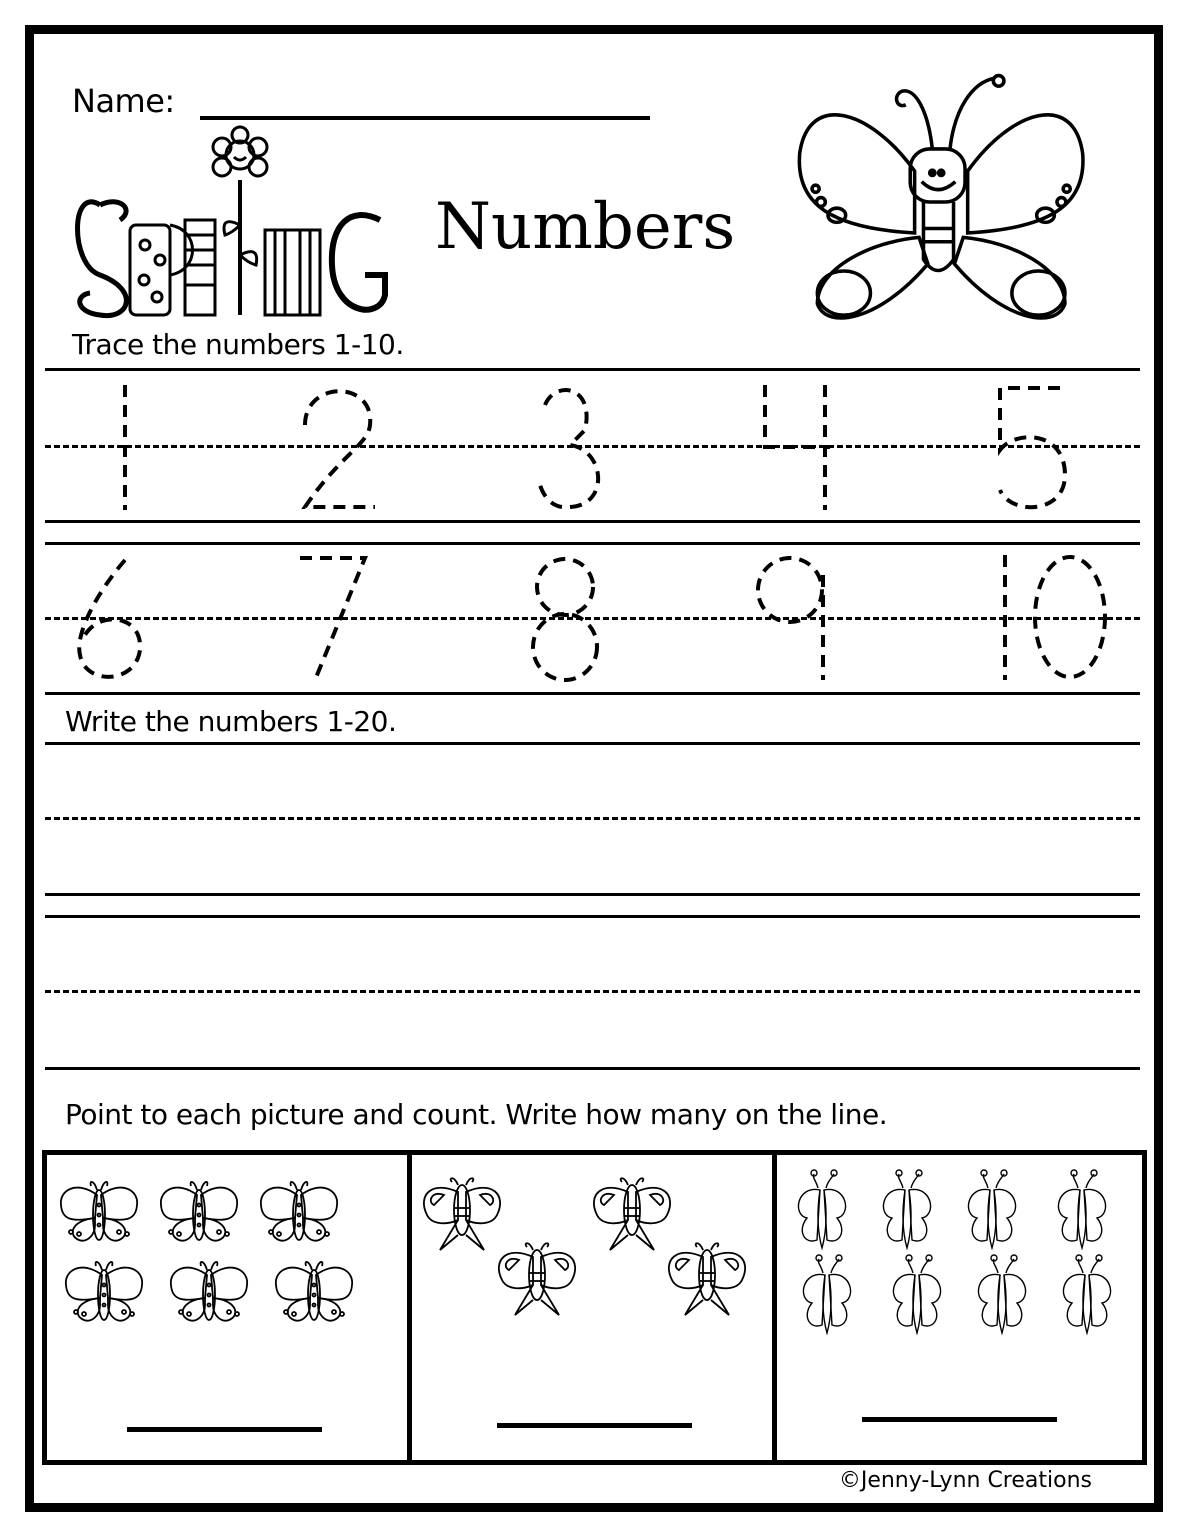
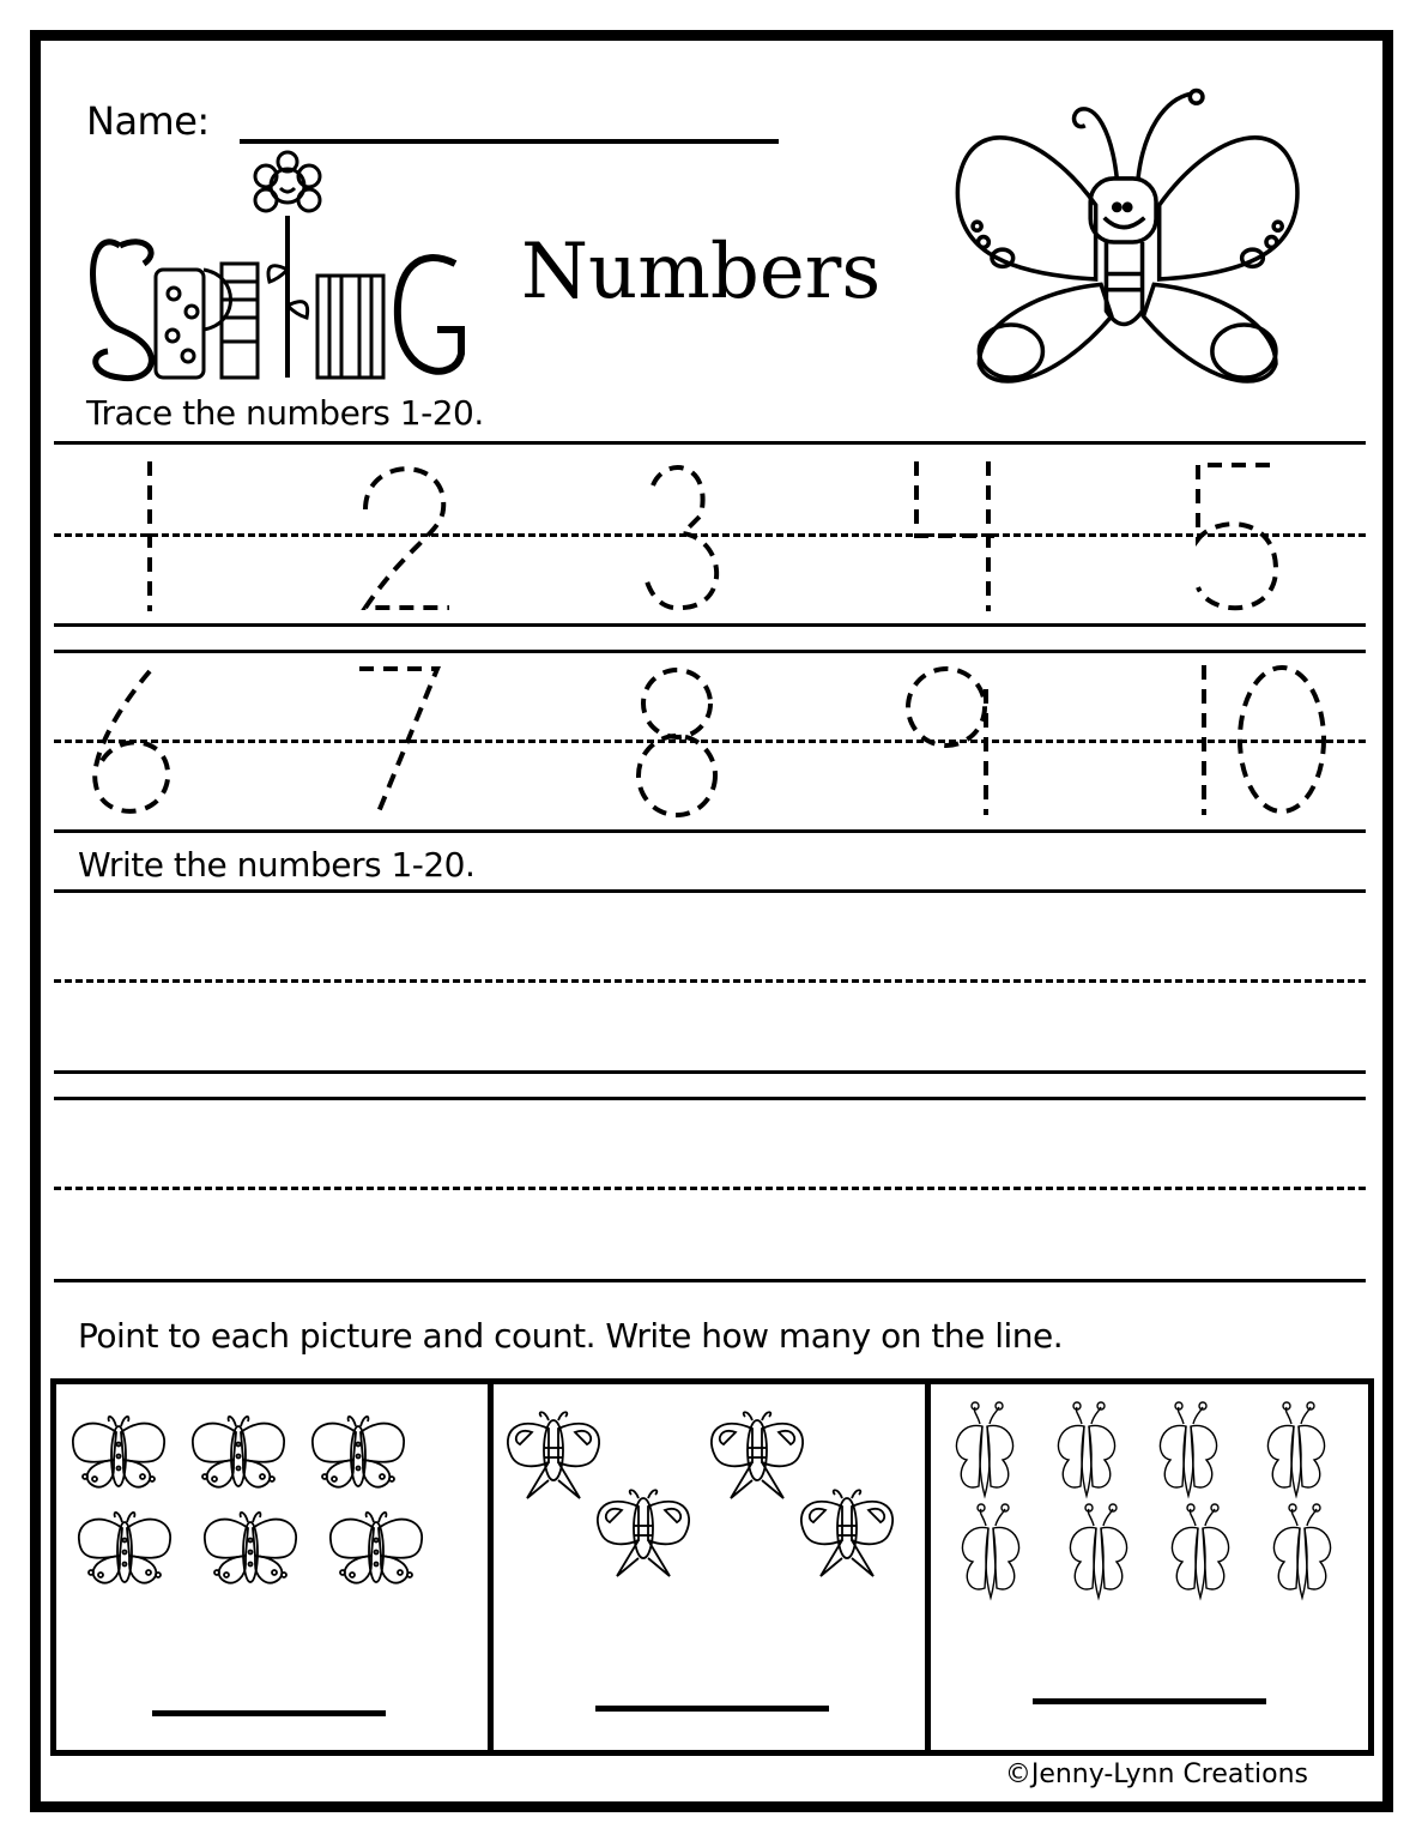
  Name:
  Numbers
- Trace the numbers 1-10.
+ Trace the numbers 1-20.
  Write the numbers 1-20.
  Point to each picture and count. Write how many on the line.
  ©Jenny-Lynn Creations
